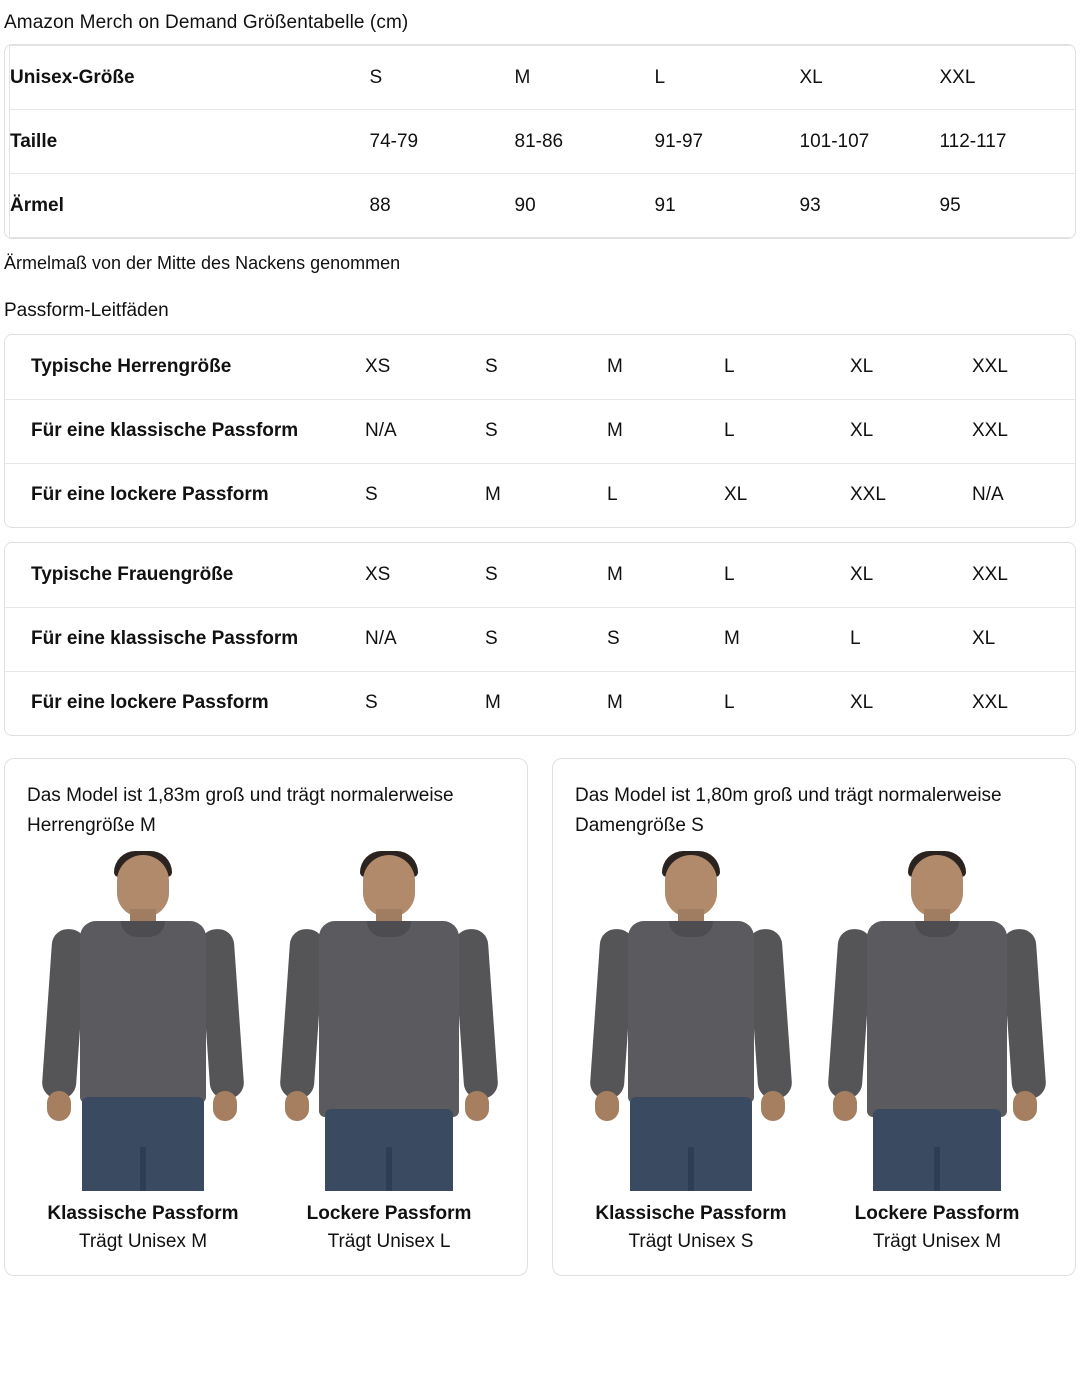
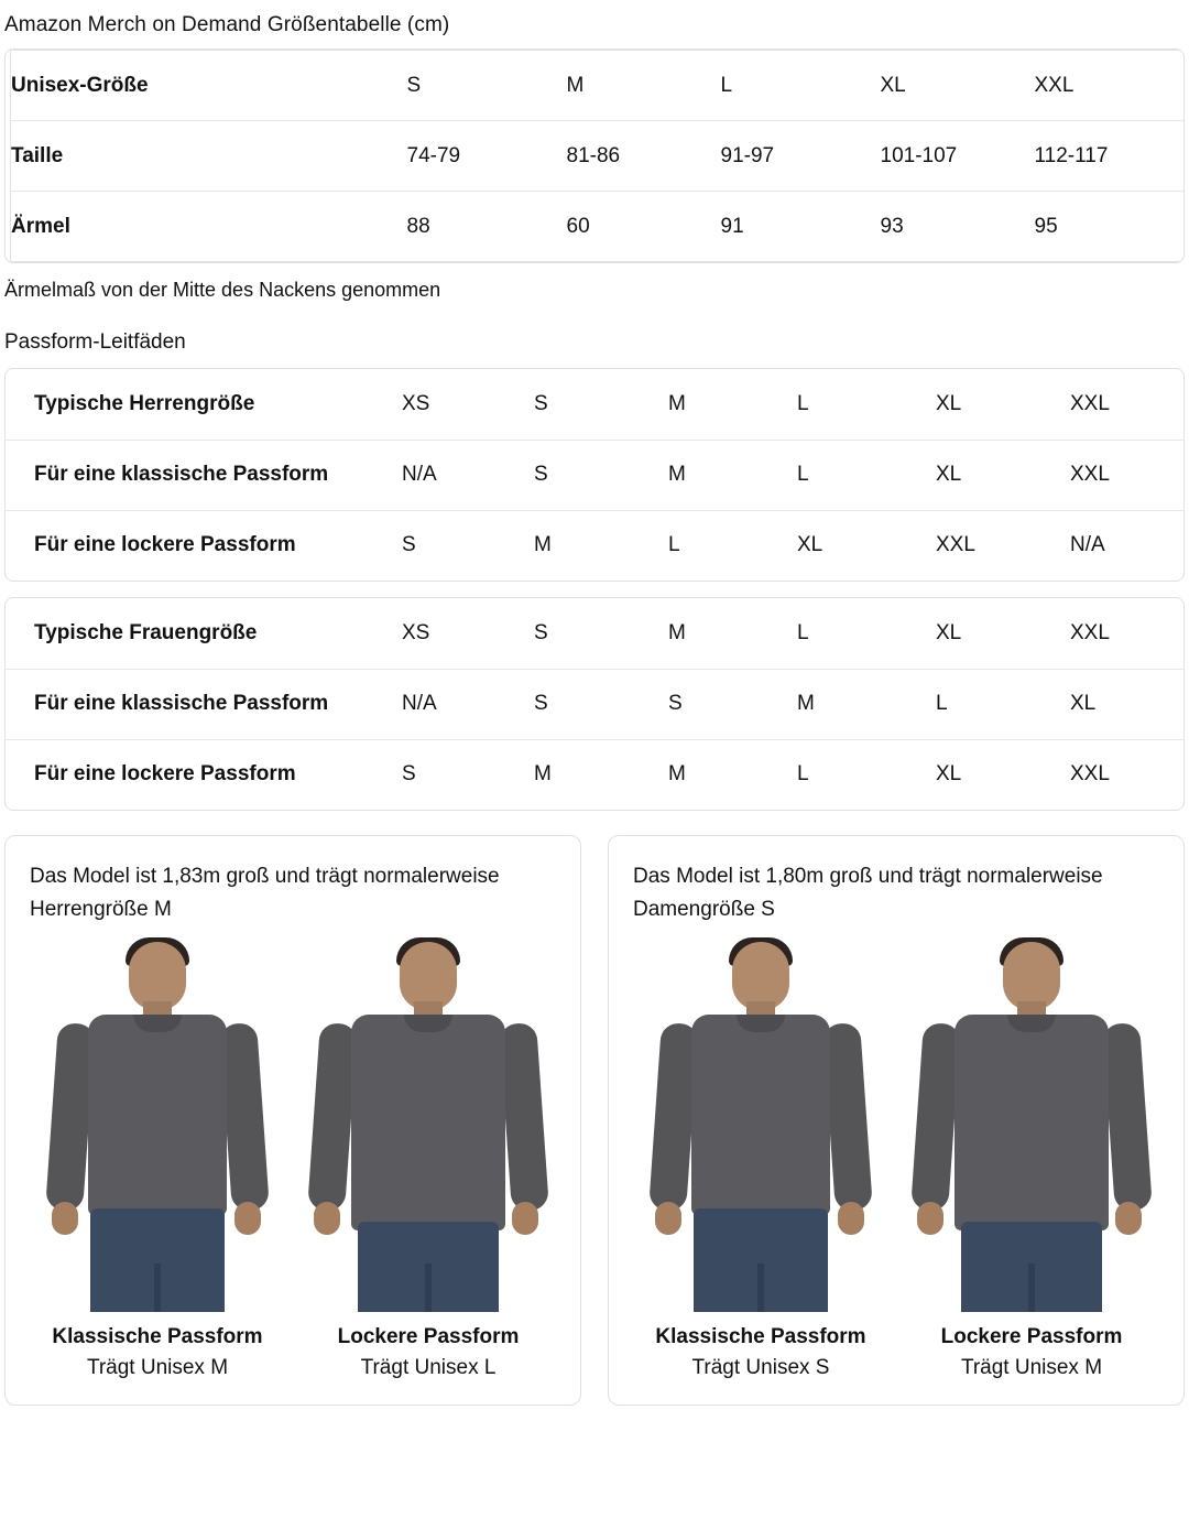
  Amazon Merch on Demand Größentabelle (cm)
  Unisex-Größe	S	M	L	XL	XXL
  Taille	74-79	81-86	91-97	101-107	112-117
- Ärmel	88	90	91	93	95
+ Ärmel	88	60	91	93	95
  Ärmelmaß von der Mitte des Nackens genommen
  Passform-Leitfäden
  Typische Herrengröße	XS	S	M	L	XL	XXL
  Für eine klassische Passform	N/A	S	M	L	XL	XXL
  Für eine lockere Passform	S	M	L	XL	XXL	N/A
  Typische Frauengröße	XS	S	M	L	XL	XXL
  Für eine klassische Passform	N/A	S	S	M	L	XL
  Für eine lockere Passform	S	M	M	L	XL	XXL
  Das Model ist 1,83m groß und trägt normalerweise Herrengröße M
  Klassische Passform
  Trägt Unisex M
  Lockere Passform
  Trägt Unisex L
  Das Model ist 1,80m groß und trägt normalerweise Damengröße S
  Klassische Passform
  Trägt Unisex S
  Lockere Passform
  Trägt Unisex M
